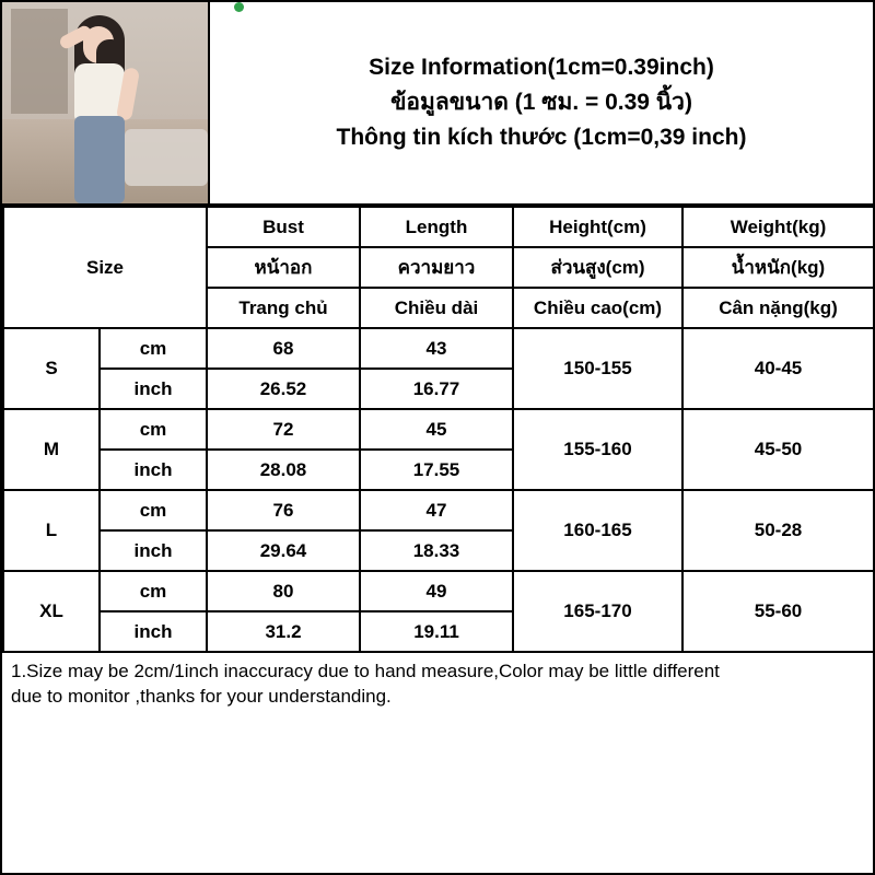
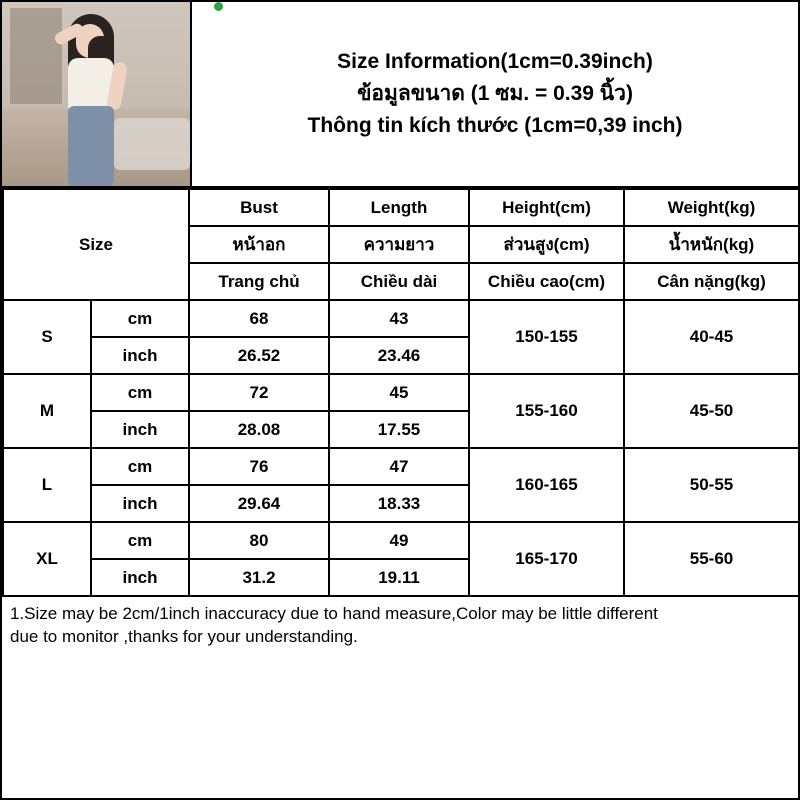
  Size Information(1cm=0.39inch)
  ข้อมูลขนาด (1 ซม. = 0.39 นิ้ว)
  Thông tin kích thước (1cm=0,39 inch)
  Size	Bust	Length	Height(cm)	Weight(kg)
  หน้าอก	ความยาว	ส่วนสูง(cm)	น้ำหนัก(kg)
  Trang chủ	Chiều dài	Chiều cao(cm)	Cân nặng(kg)
  S	cm	68	43	150-155	40-45
- inch	26.52	16.77
+ inch	26.52	23.46
  M	cm	72	45	155-160	45-50
  inch	28.08	17.55
- L	cm	76	47	160-165	50-28
+ L	cm	76	47	160-165	50-55
  inch	29.64	18.33
  XL	cm	80	49	165-170	55-60
  inch	31.2	19.11
  1.Size may be 2cm/1inch inaccuracy due to hand measure,Color may be little different
  due to monitor ,thanks for your understanding.
